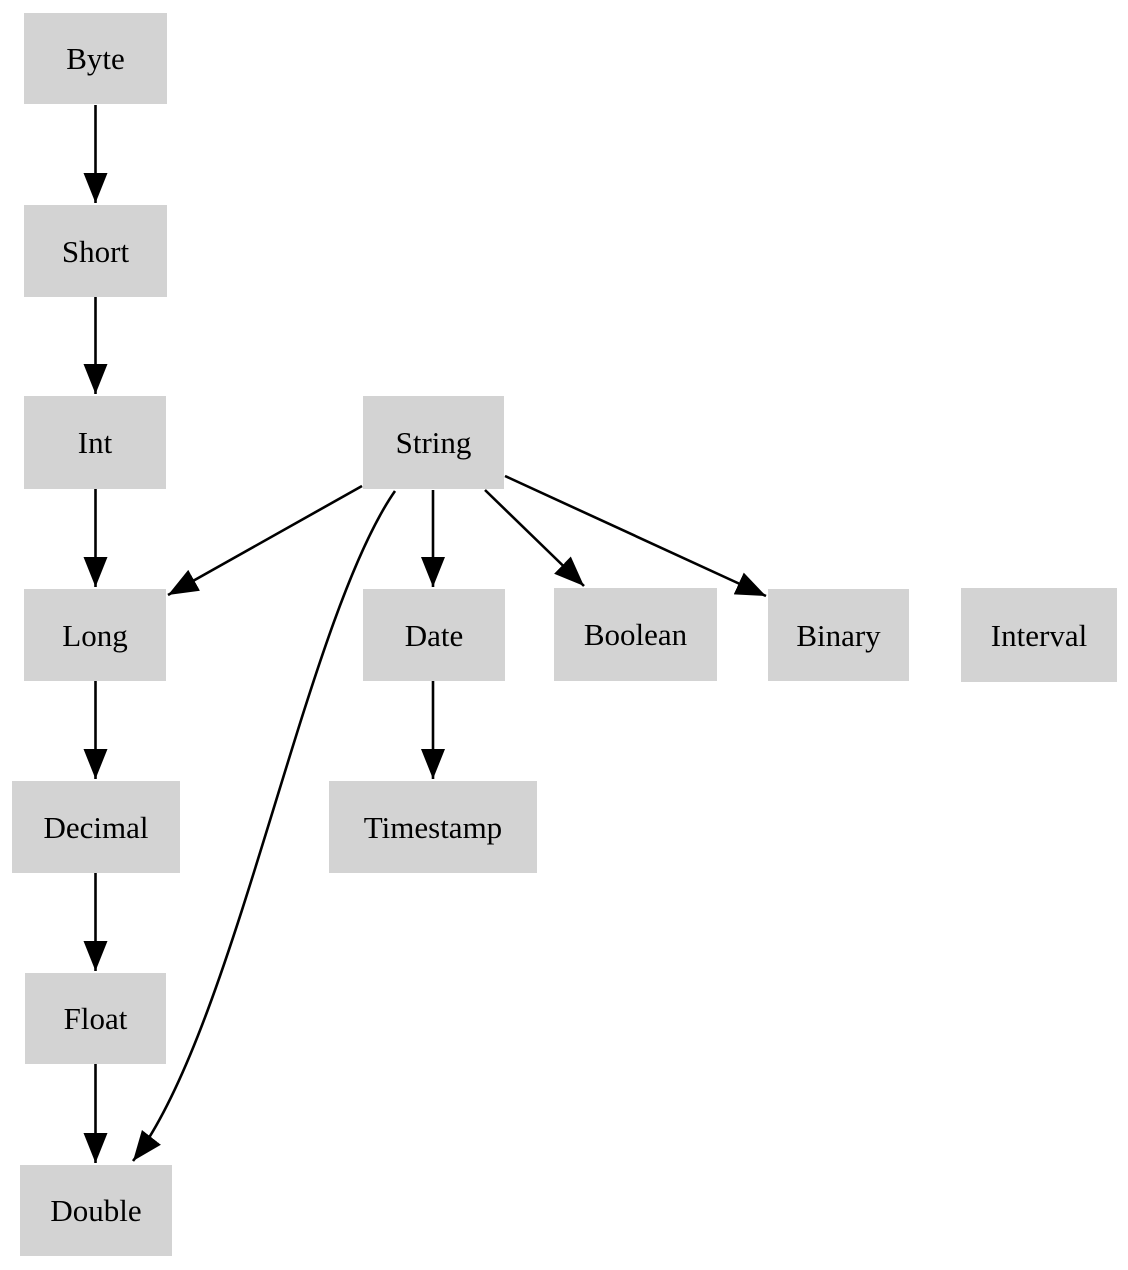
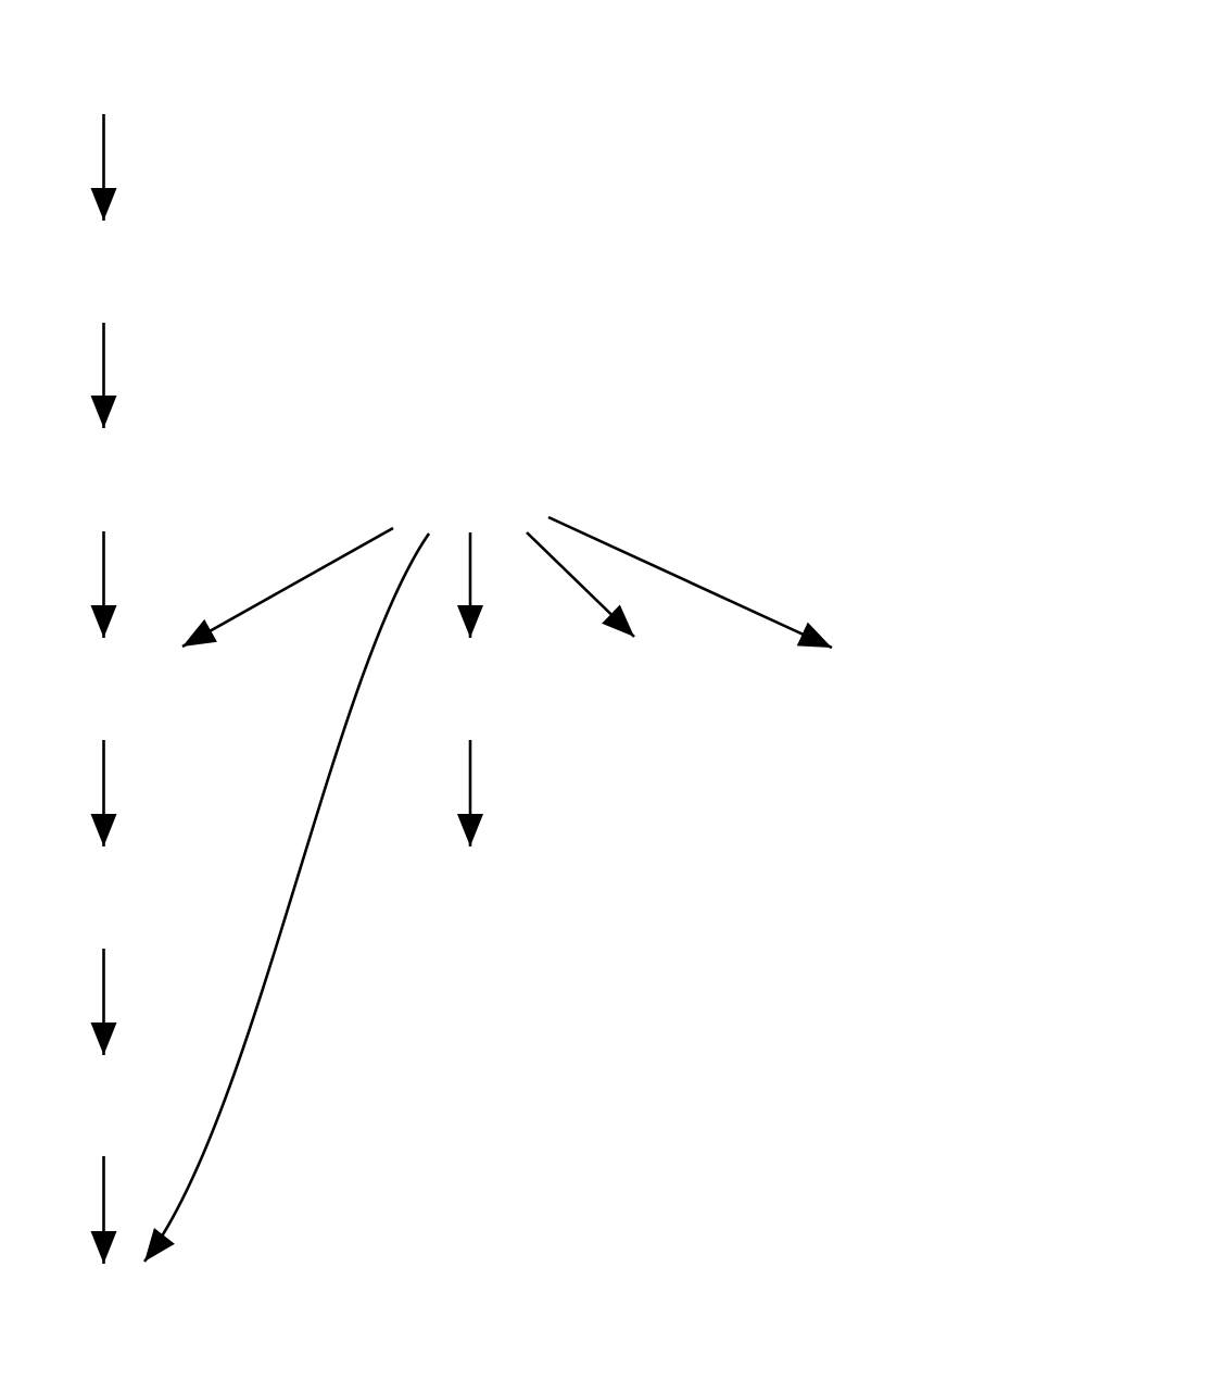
- Byte
- Short
- Int
- String
- Long
- Date
- Boolean
- Binary
- Interval
- Decimal
- Timestamp
- Float
- Double
